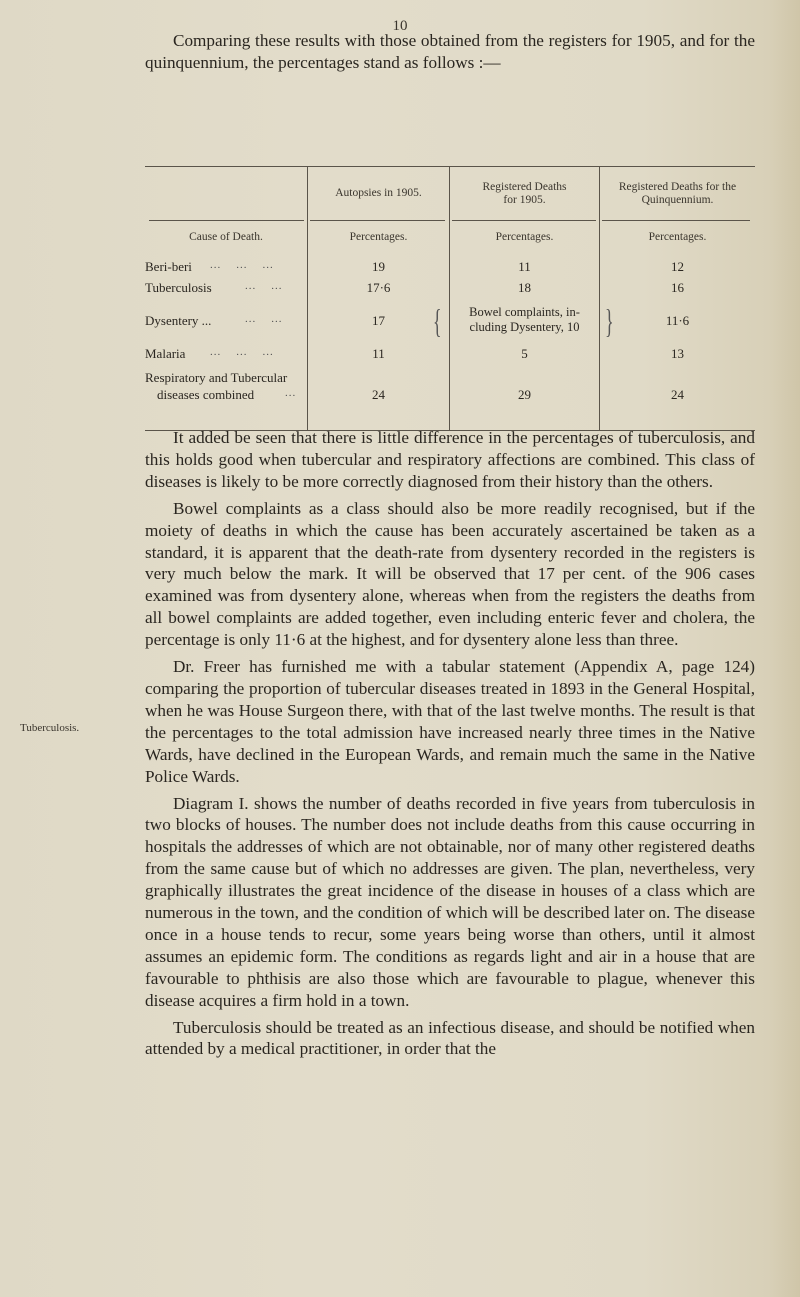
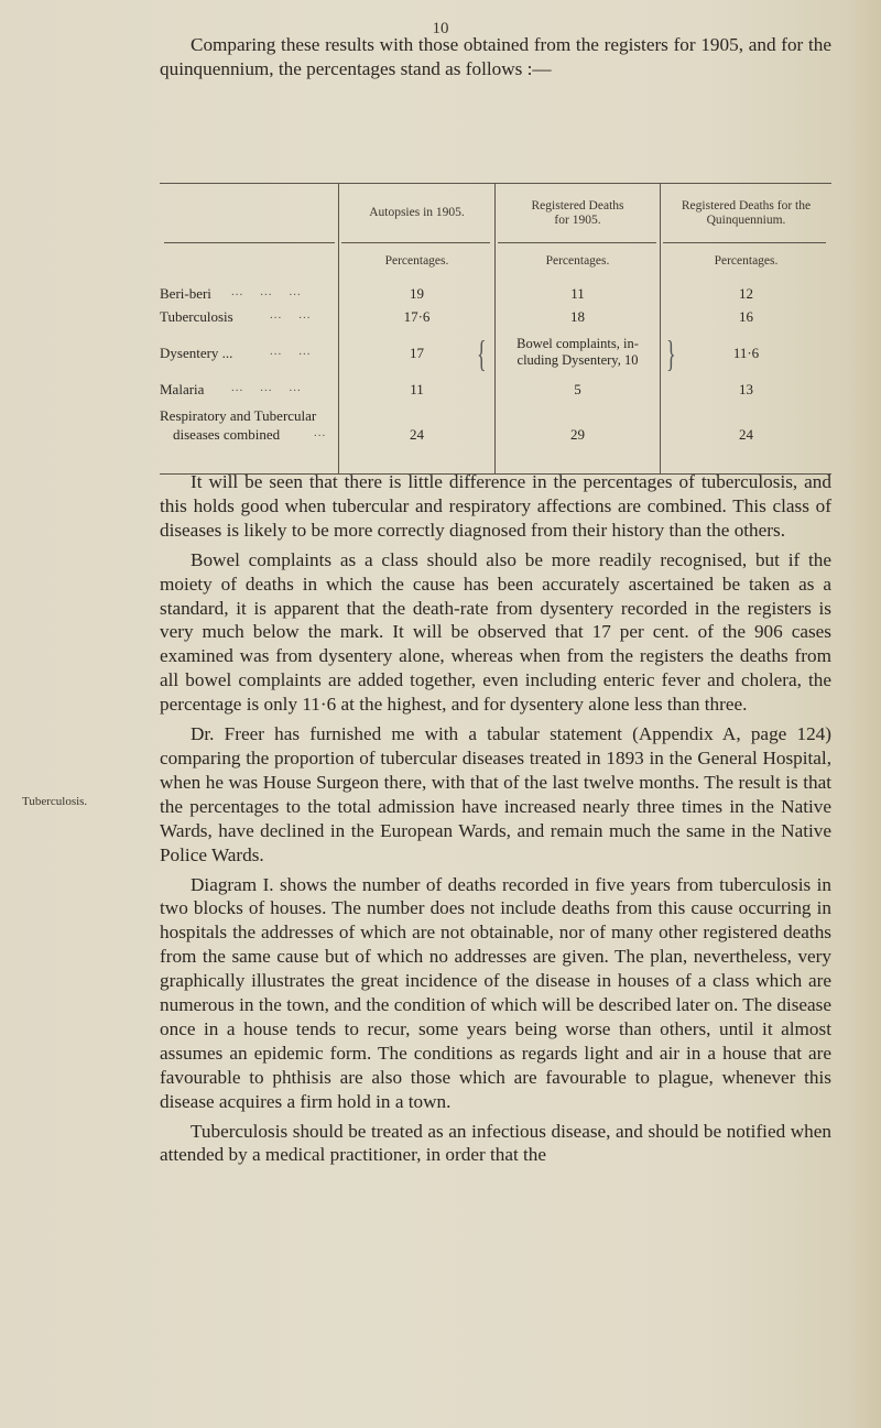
  10
  Comparing these results with those obtained from the registers for 1905, and for the quinquennium, the percentages stand as follows :—
  Autopsies in 1905.
  Registered Deaths for 1905.
  Registered Deaths for the Quinquennium.
- Cause of Death.
  Percentages.
  Percentages.
  Percentages.
  Beri-beri
  ... ... ...
  19
  11
  12
  Tuberculosis
  ... ...
  17·6
  18
  16
  Dysentery ...
  ... ...
  17
  {
  Bowel complaints, in-
  cluding Dysentery, 10
  }
  11·6
  Malaria
  ... ... ...
  11
  5
  13
  Respiratory and Tubercular
  diseases combined
  ...
  24
  29
  24
  Tuberculosis.
- It added be seen that there is little difference in the percentages of tuberculosis, and this holds good when tubercular and respiratory affections are combined. This class of diseases is likely to be more correctly diagnosed from their history than the others.
+ It will be seen that there is little difference in the percentages of tuberculosis, and this holds good when tubercular and respiratory affections are combined. This class of diseases is likely to be more correctly diagnosed from their history than the others.
  Bowel complaints as a class should also be more readily recognised, but if the moiety of deaths in which the cause has been accurately ascertained be taken as a standard, it is apparent that the death-rate from dysentery recorded in the registers is very much below the mark. It will be observed that 17 per cent. of the 906 cases examined was from dysentery alone, whereas when from the registers the deaths from all bowel complaints are added together, even including enteric fever and cholera, the percentage is only 11·6 at the highest, and for dysentery alone less than three.
  Dr. Freer has furnished me with a tabular statement (Appendix A, page 124) comparing the proportion of tubercular diseases treated in 1893 in the General Hospital, when he was House Surgeon there, with that of the last twelve months. The result is that the percentages to the total admission have increased nearly three times in the Native Wards, have declined in the European Wards, and remain much the same in the Native Police Wards.
  Diagram I. shows the number of deaths recorded in five years from tuberculosis in two blocks of houses. The number does not include deaths from this cause occurring in hospitals the addresses of which are not obtainable, nor of many other registered deaths from the same cause but of which no addresses are given. The plan, nevertheless, very graphically illustrates the great incidence of the disease in houses of a class which are numerous in the town, and the condition of which will be described later on. The disease once in a house tends to recur, some years being worse than others, until it almost assumes an epidemic form. The conditions as regards light and air in a house that are favourable to phthisis are also those which are favourable to plague, whenever this disease acquires a firm hold in a town.
  Tuberculosis should be treated as an infectious disease, and should be notified when attended by a medical practitioner, in order that the
